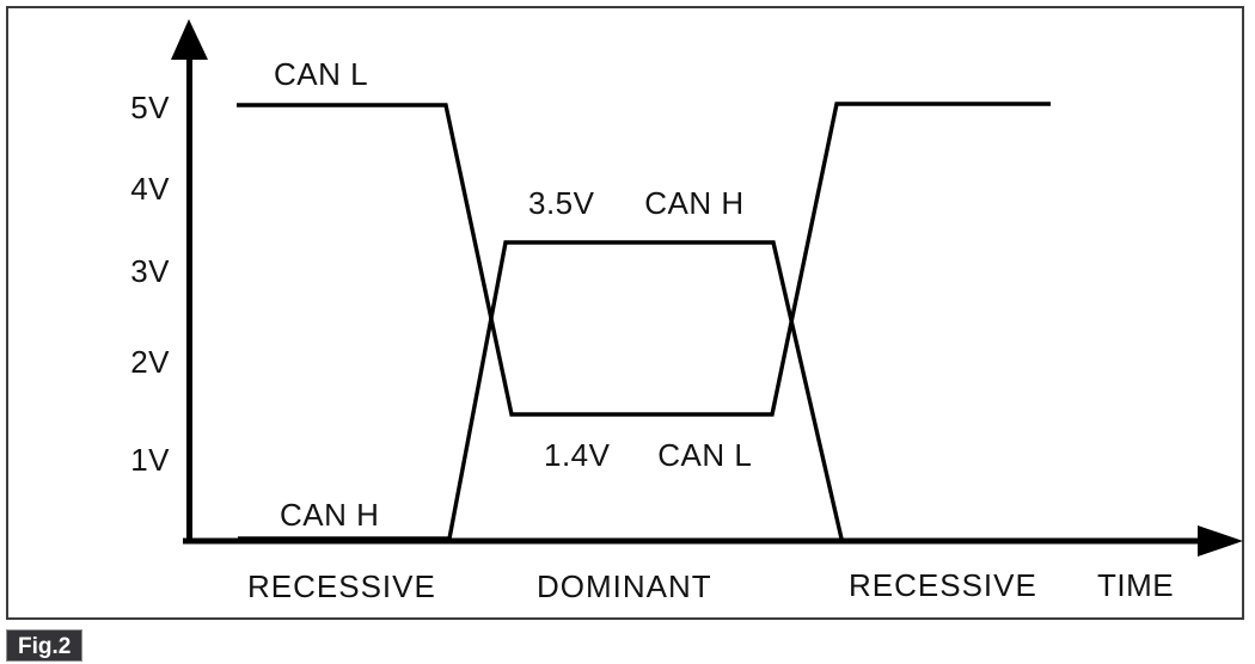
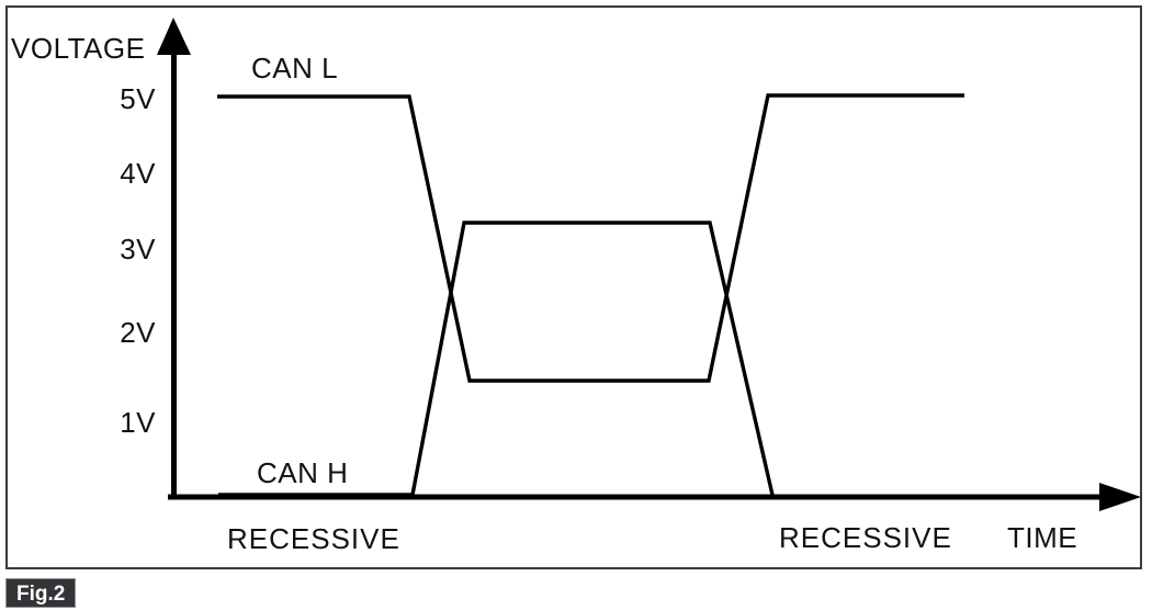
+ VOLTAGE
  TIME
  5V
  4V
  3V
  2V
  1V
  CAN L
  CAN H
- 3.5V CAN H
- 1.4V CAN L
  RECESSIVE
- DOMINANT
  RECESSIVE
  Fig.2
